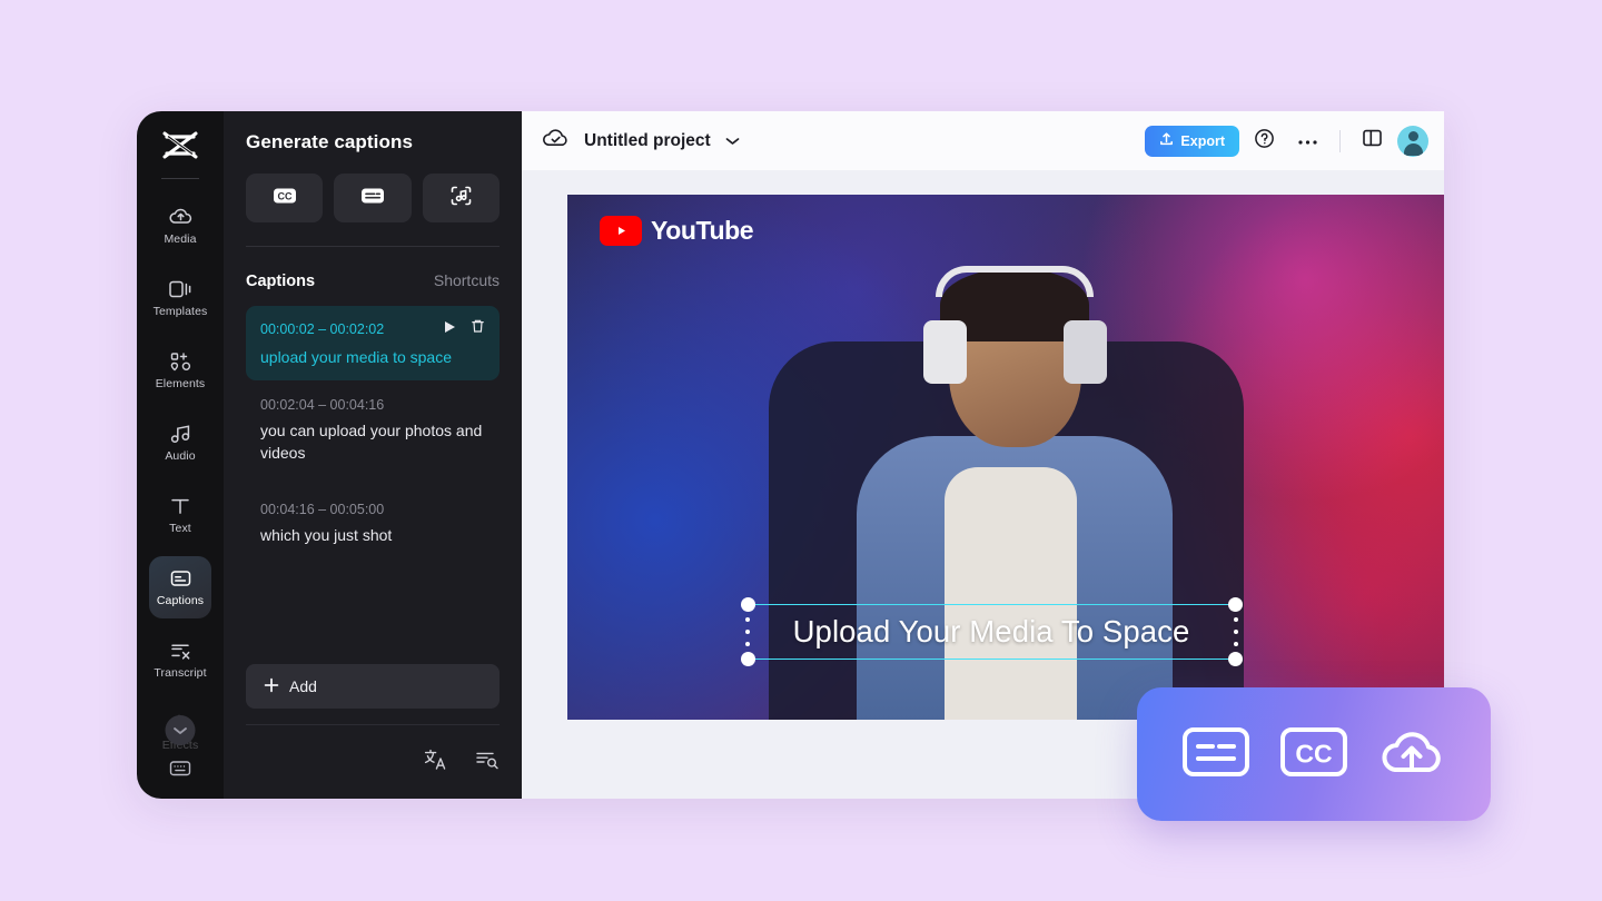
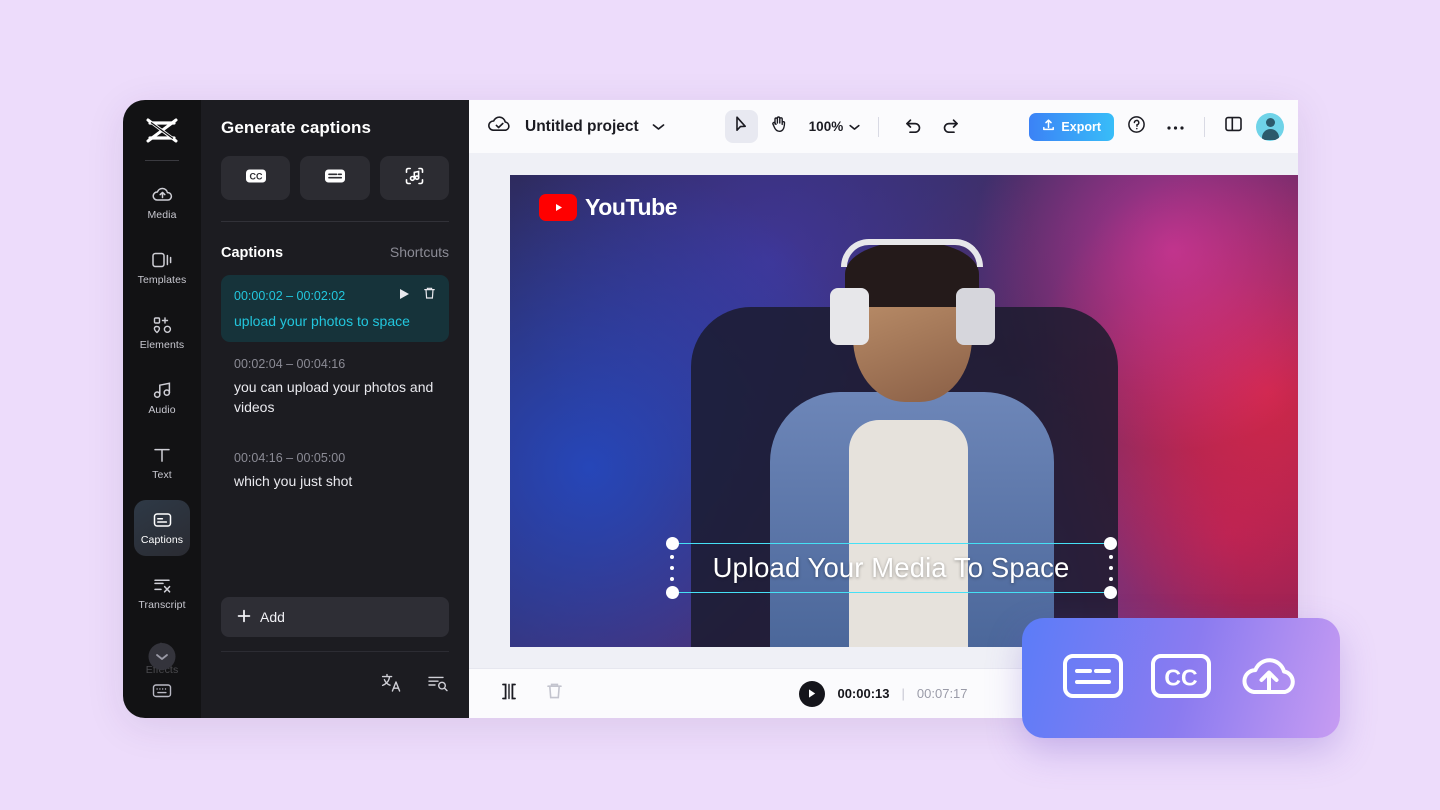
  Media
  Templates
  Elements
  Audio
  Text
  Captions
  Transcript
  Effects
  Generate captions
  CC
  Captions
  Shortcuts
  00:00:02 – 00:02:02
- upload your media to space
+ upload your photos to space
  00:02:04 – 00:04:16
  you can upload your photos and videos
  00:04:16 – 00:05:00
  which you just shot
  Add
  Untitled project
+ 100%
  Export
  YouTube
  Upload Your Media To Space
+ 00:00:13
+ |
+ 00:07:17
  CC
